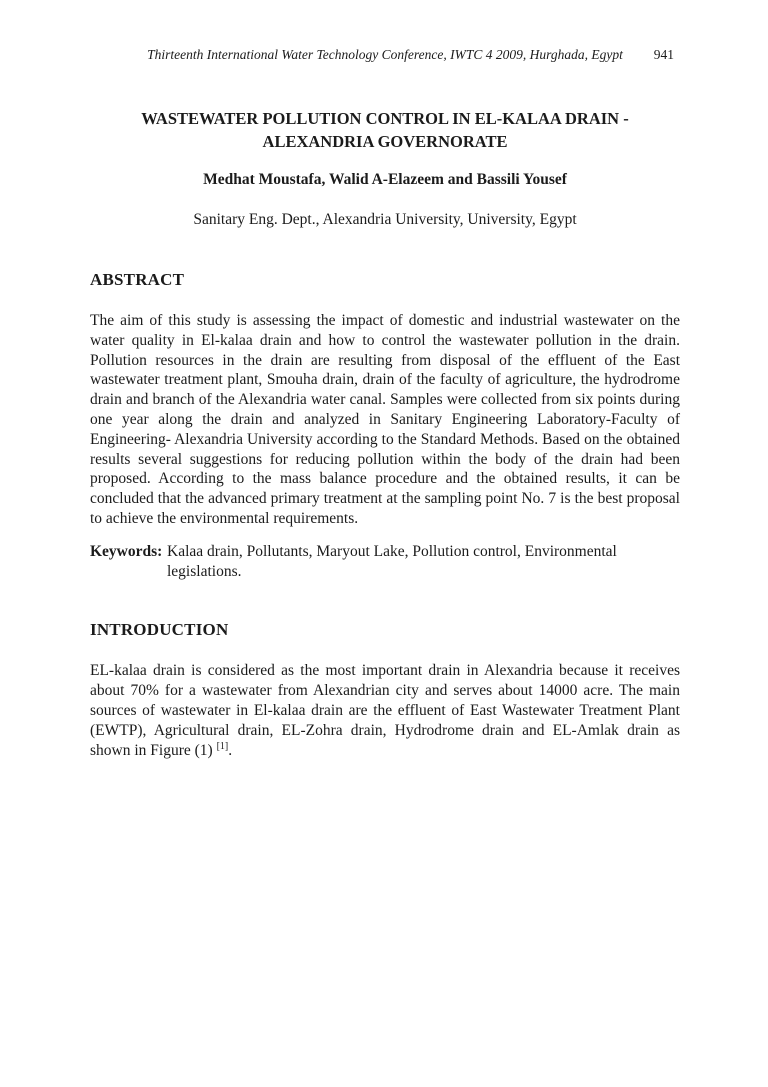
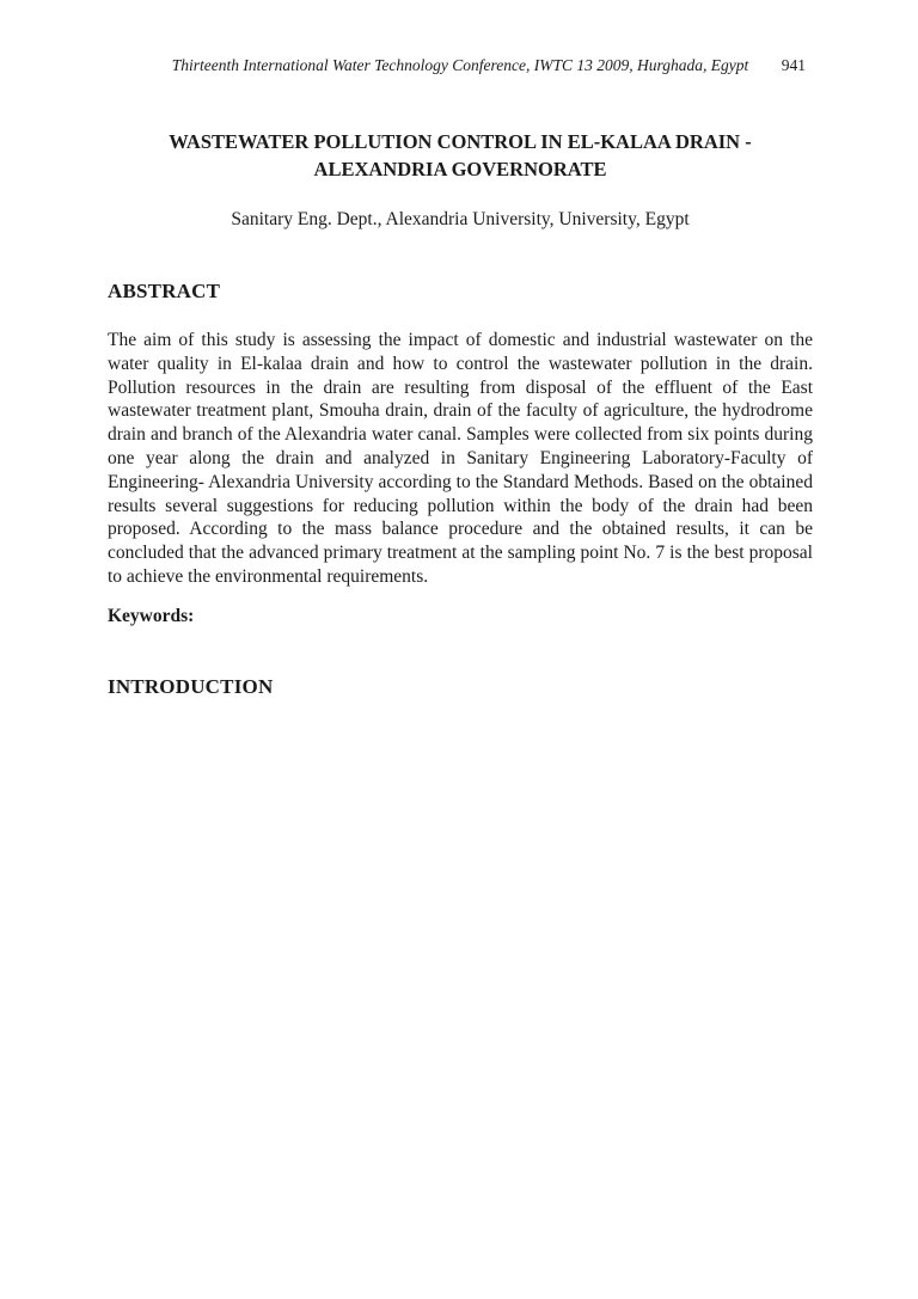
- Thirteenth International Water Technology Conference, IWTC 4 2009, Hurghada, Egypt
+ Thirteenth International Water Technology Conference, IWTC 13 2009, Hurghada, Egypt
  941
  WASTEWATER POLLUTION CONTROL IN EL-KALAA DRAIN -
  ALEXANDRIA GOVERNORATE
- Medhat Moustafa, Walid A-Elazeem and Bassili Yousef
  Sanitary Eng. Dept., Alexandria University, University, Egypt
  ABSTRACT
  The aim of this study is assessing the impact of domestic and industrial wastewater on the water quality in El-kalaa drain and how to control the wastewater pollution in the drain. Pollution resources in the drain are resulting from disposal of the effluent of the East wastewater treatment plant, Smouha drain, drain of the faculty of agriculture, the hydrodrome drain and branch of the Alexandria water canal. Samples were collected from six points during one year along the drain and analyzed in Sanitary Engineering Laboratory-Faculty of Engineering- Alexandria University according to the Standard Methods. Based on the obtained results several suggestions for reducing pollution within the body of the drain had been proposed. According to the mass balance procedure and the obtained results, it can be concluded that the advanced primary treatment at the sampling point No. 7 is the best proposal to achieve the environmental requirements.
  Keywords:
- Kalaa drain, Pollutants, Maryout Lake, Pollution control, Environmental legislations.
  INTRODUCTION
- EL-kalaa drain is considered as the most important drain in Alexandria because it receives about 70% for a wastewater from Alexandrian city and serves about 14000 acre. The main sources of wastewater in El-kalaa drain are the effluent of East Wastewater Treatment Plant (EWTP), Agricultural drain, EL-Zohra drain, Hydrodrome drain and EL-Amlak drain as shown in Figure (1) [1].
